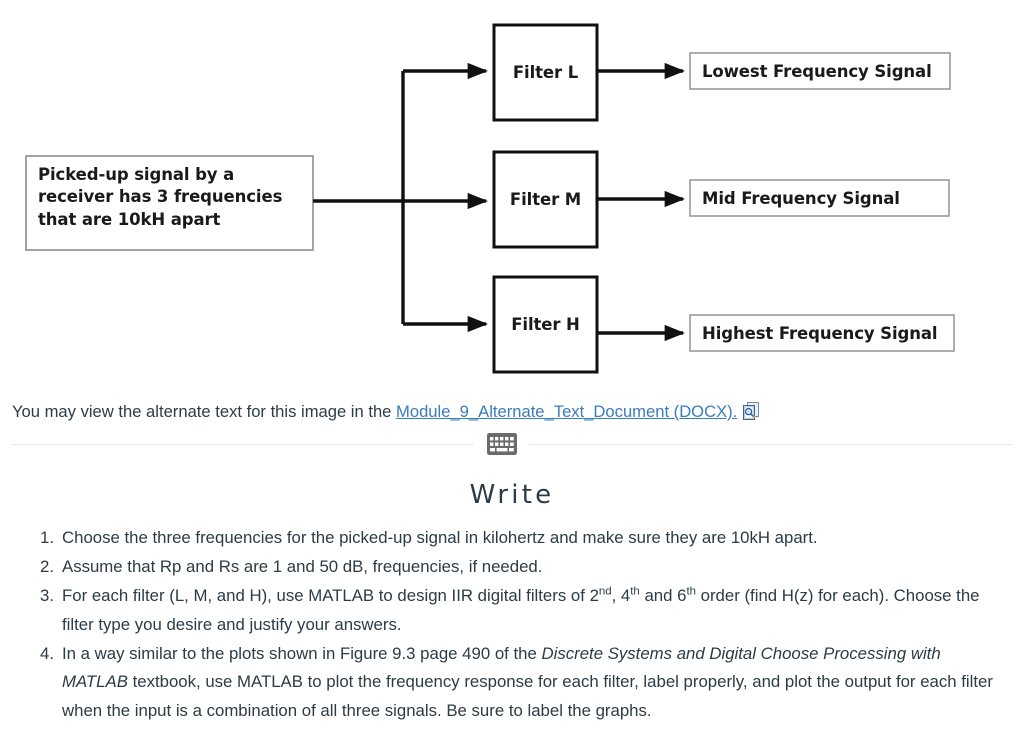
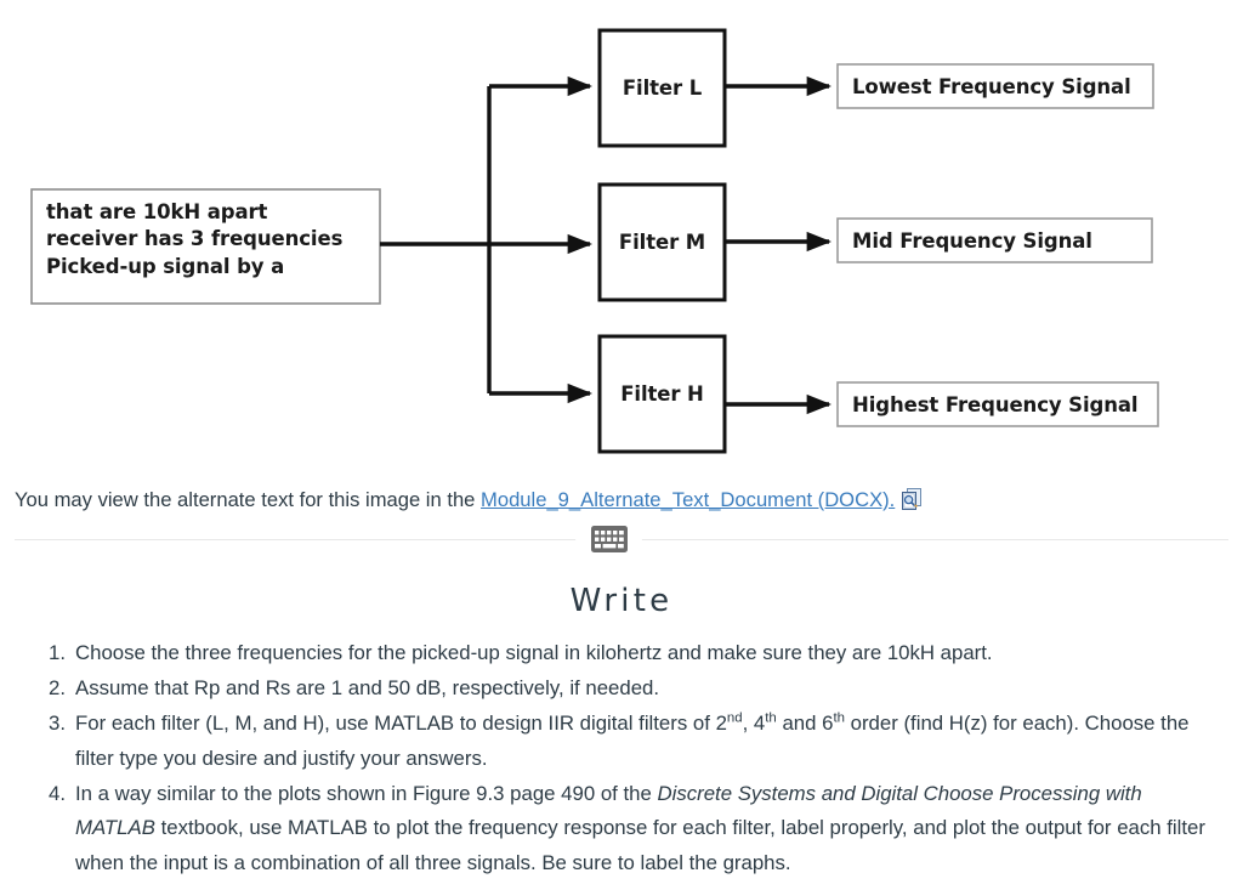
- Picked-up signal by a
+ that are 10kH apart
  receiver has 3 frequencies
- that are 10kH apart
+ Picked-up signal by a
  Filter L
  Filter M
  Filter H
  Lowest Frequency Signal
  Mid Frequency Signal
  Highest Frequency Signal
  You may view the alternate text for this image in the Module_9_Alternate_Text_Document (DOCX).
  Write
  1.
  Choose the three frequencies for the picked-up signal in kilohertz and make sure they are 10kH apart.
  2.
- Assume that Rp and Rs are 1 and 50 dB, frequencies, if needed.
+ Assume that Rp and Rs are 1 and 50 dB, respectively, if needed.
  3.
  For each filter (L, M, and H), use MATLAB to design IIR digital filters of 2nd, 4th and 6th order (find H(z) for each). Choose the filter type you desire and justify your answers.
  4.
  In a way similar to the plots shown in Figure 9.3 page 490 of the Discrete Systems and Digital Choose Processing with MATLAB textbook, use MATLAB to plot the frequency response for each filter, label properly, and plot the output for each filter when the input is a combination of all three signals. Be sure to label the graphs.
